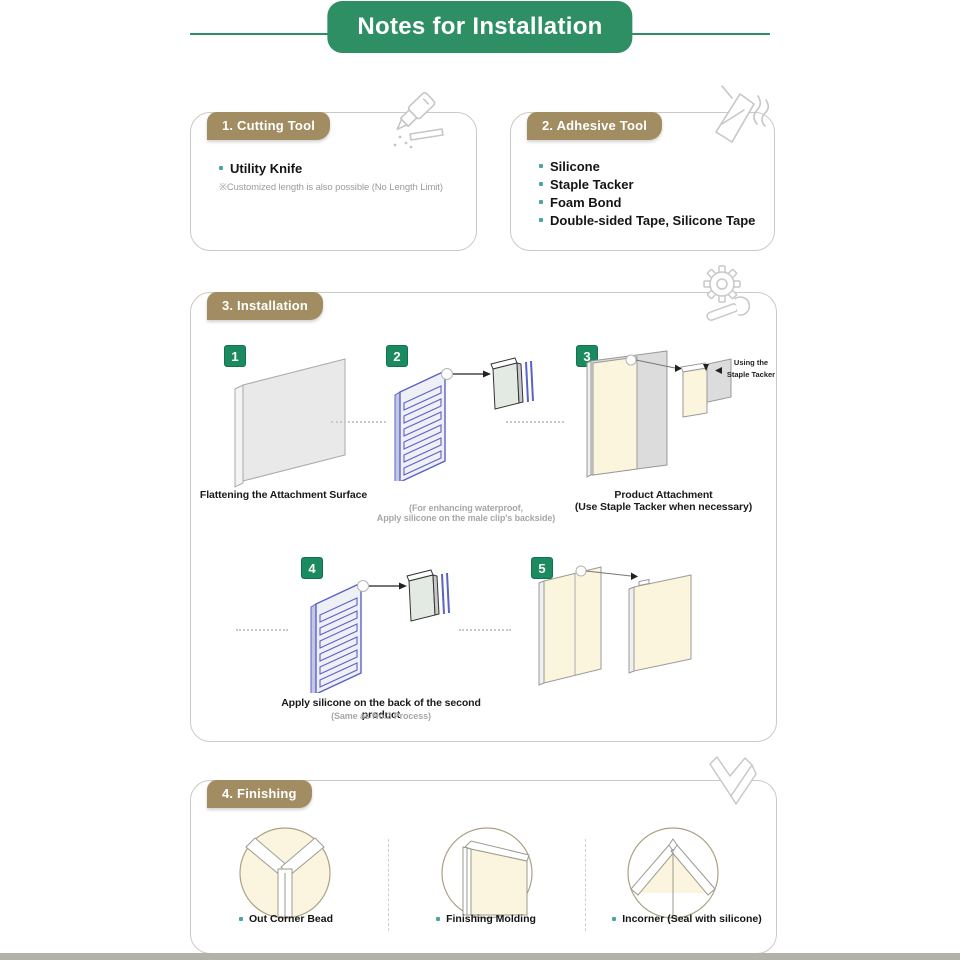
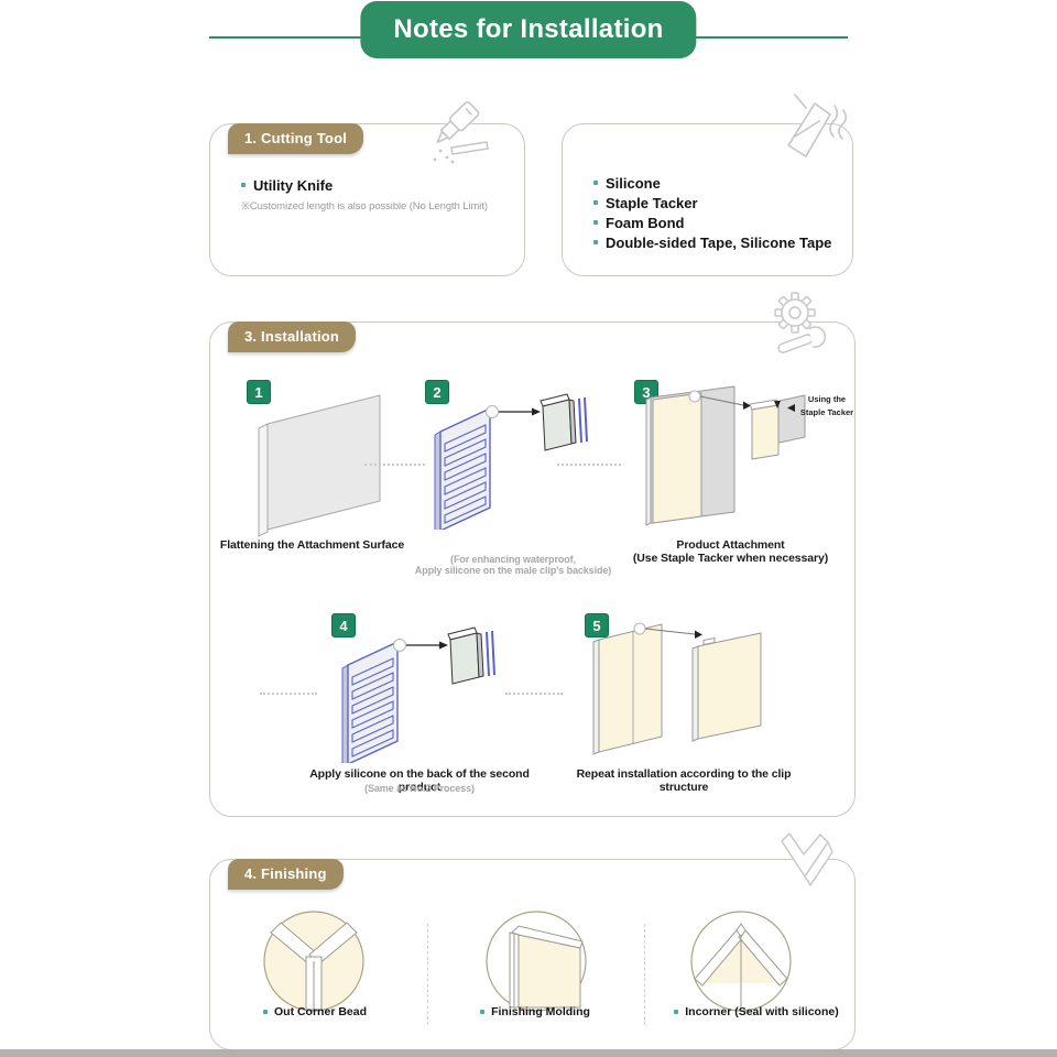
  Notes for Installation
  1. Cutting Tool
  Utility Knife
  ※Customized length is also possible (No Length Limit)
- 2. Adhesive Tool
  Silicone
  Staple Tacker
  Foam Bond
  Double-sided Tape, Silicone Tape
  3. Installation
  1
  2
  3
  4
  5
  Using the
  Staple Tacker
  Flattening the Attachment Surface
  (For enhancing waterproof,
  Apply silicone on the male clip's backside)
  Product Attachment
  (Use Staple Tacker when necessary)
  Apply silicone on the back of the second product
  (Same as No.2 Process)
+ Repeat installation according to the clip structure
  4. Finishing
  Out Corner Bead
  Finishing Molding
  Incorner (Seal with silicone)
